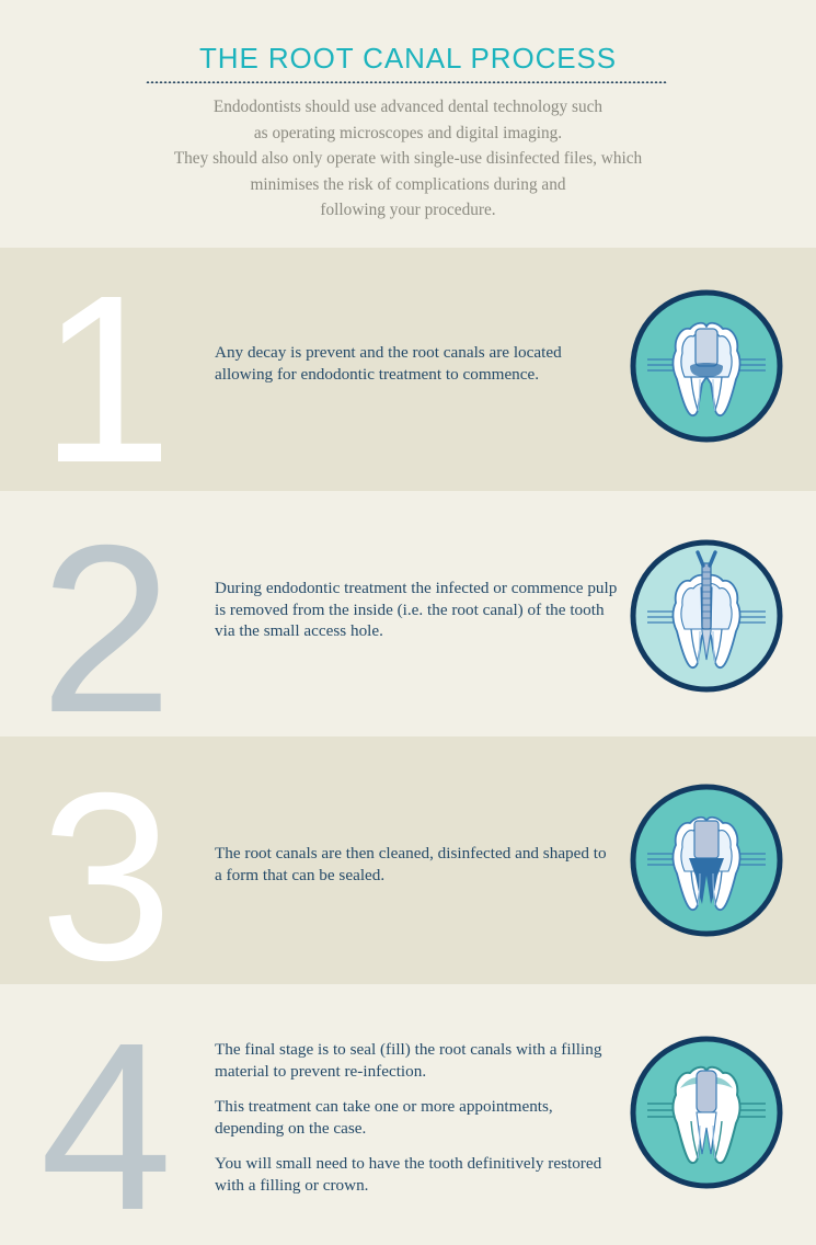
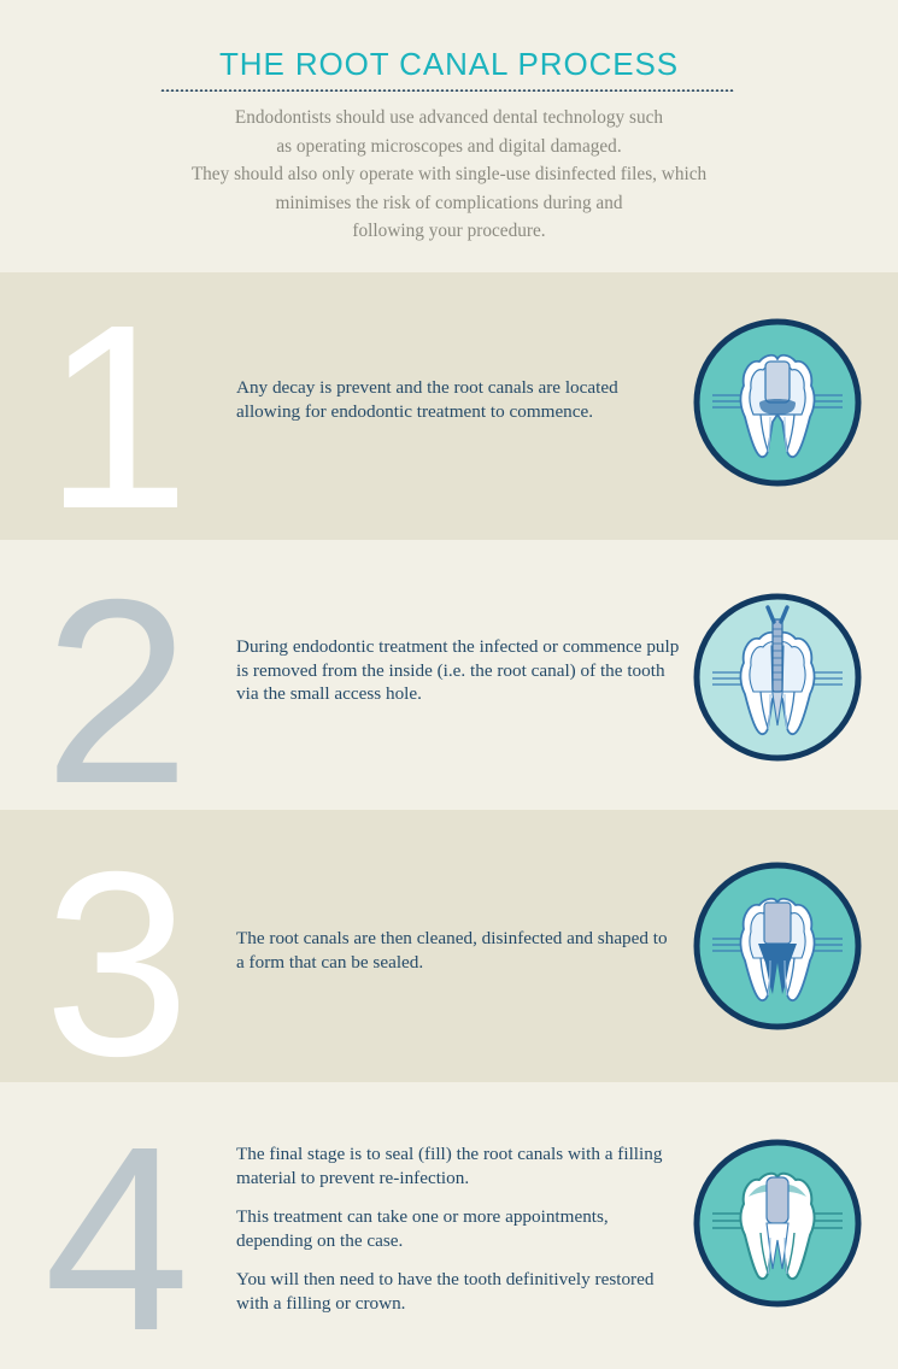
  THE ROOT CANAL PROCESS
  Endodontists should use advanced dental technology such
- as operating microscopes and digital imaging.
+ as operating microscopes and digital damaged.
  They should also only operate with single-use disinfected files, which
  minimises the risk of complications during and
  following your procedure.
  1
  Any decay is prevent and the root canals are located allowing for endodontic treatment to commence.
  2
  During endodontic treatment the infected or commence pulp is removed from the inside (i.e. the root canal) of the tooth via the small access hole.
  3
  The root canals are then cleaned, disinfected and shaped to a form that can be sealed.
  4
  The final stage is to seal (fill) the root canals with a filling material to prevent re-infection.
  This treatment can take one or more appointments, depending on the case.
- You will small need to have the tooth definitively restored with a filling or crown.
+ You will then need to have the tooth definitively restored with a filling or crown.
